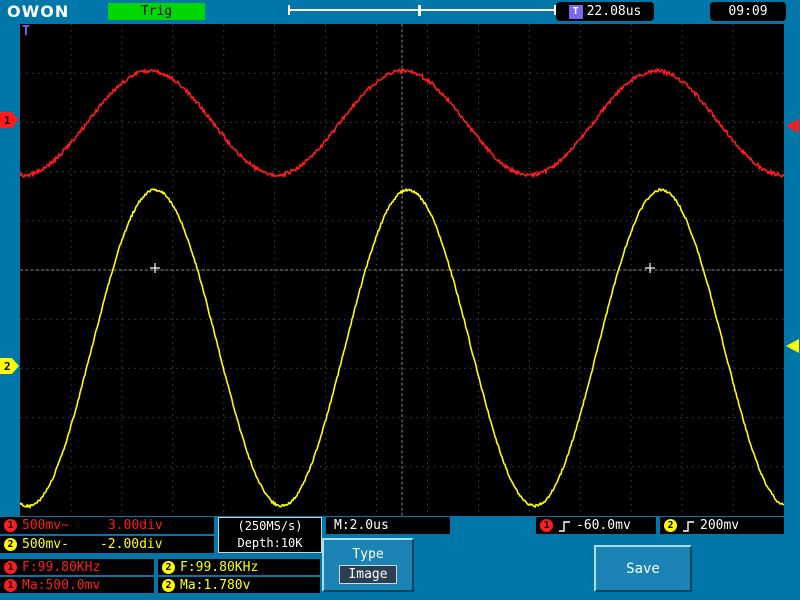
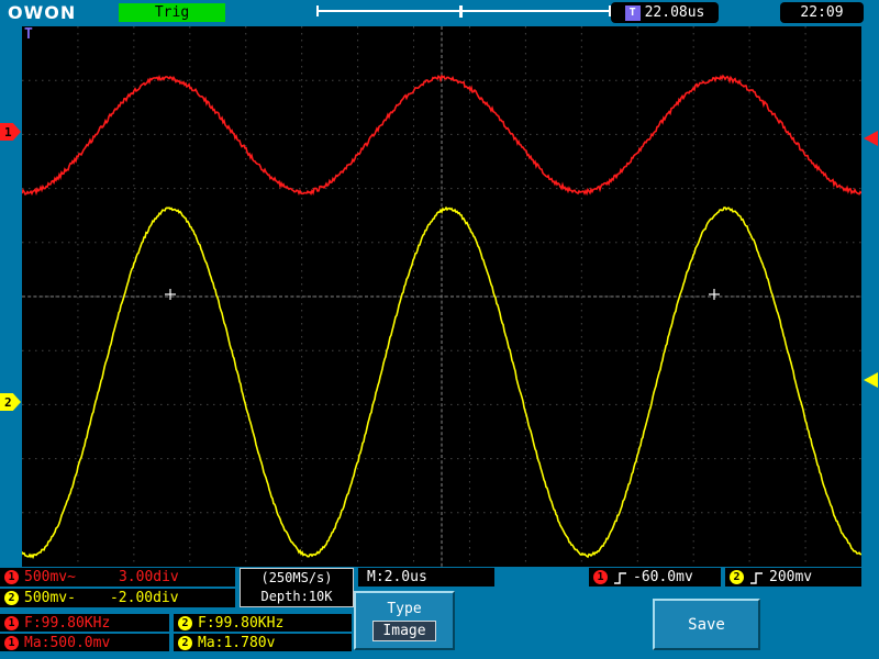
  OWON
  Trig
  T
  22.08us
- 09:09
+ 22:09
  T
  1
  2
  1
  500mv~
  3.00div
  2
  500mv-
  -2.00div
  (250MS/s)
  Depth:10K
  M:2.0us
  1
  -60.0mv
  2
  200mv
  1
  F:99.80KHz
  2
  F:99.80KHz
  1
  Ma:500.0mv
  2
  Ma:1.780v
  Type
  Image
  Save
